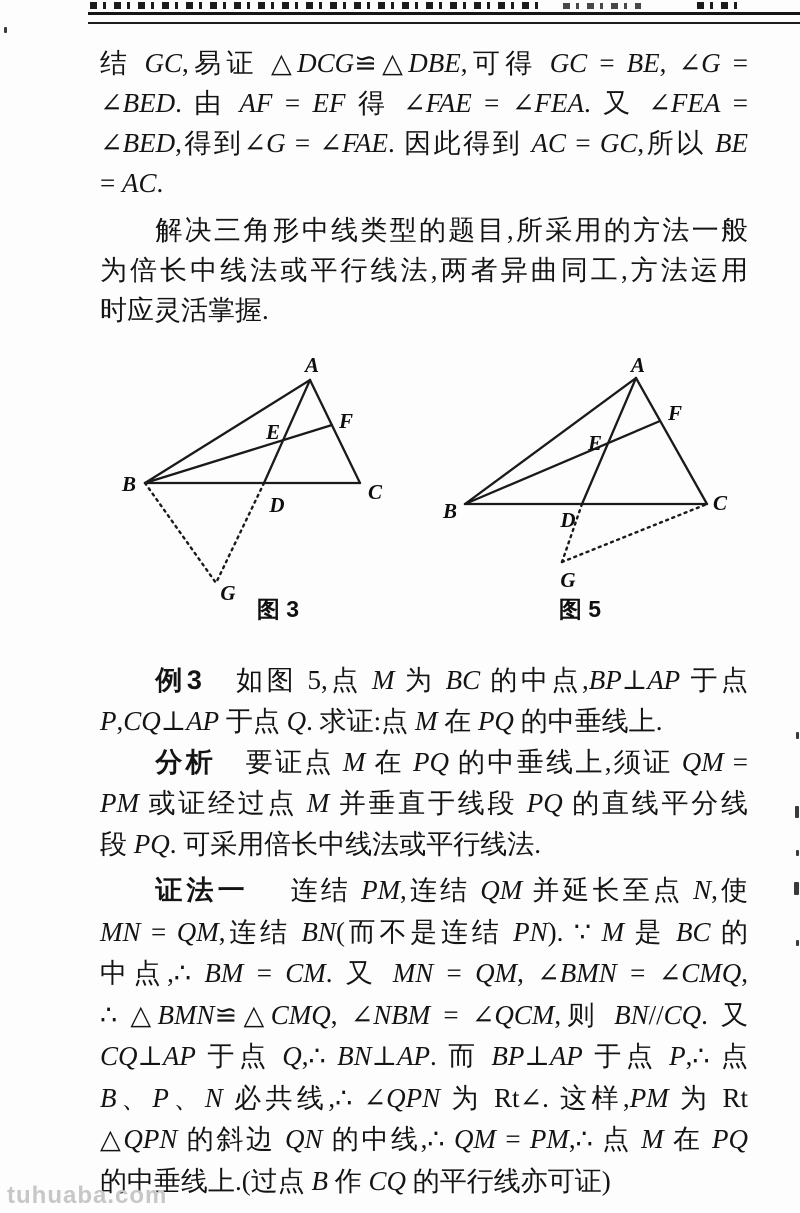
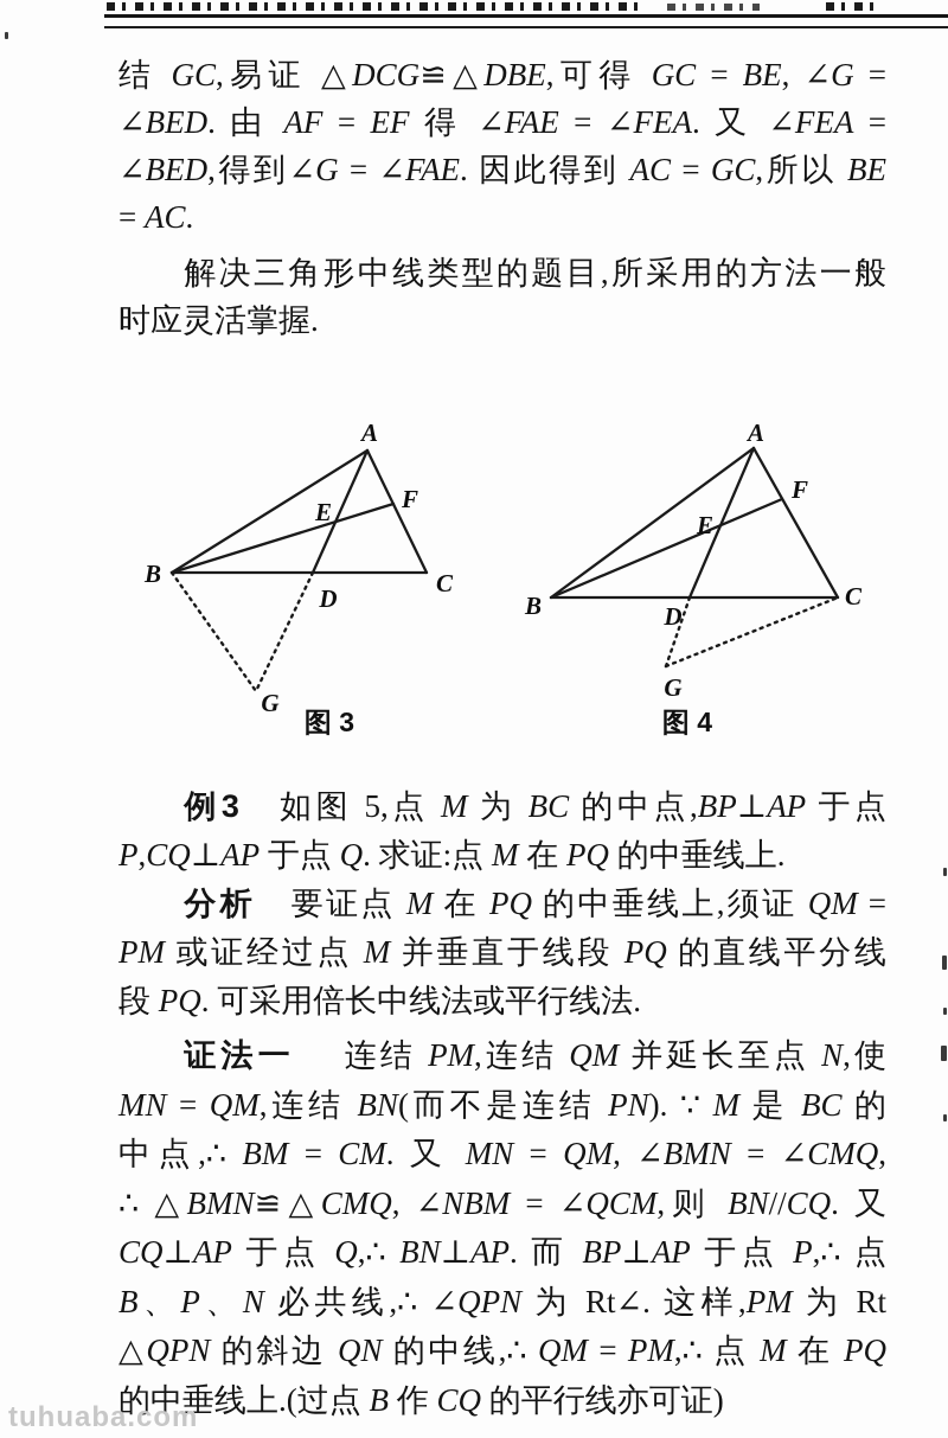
  结 GC,易证 △DCG≌△DBE,可得 GC = BE, ∠G =
  ∠BED. 由 AF = EF 得 ∠FAE = ∠FEA. 又 ∠FEA =
  ∠BED,得到∠G = ∠FAE. 因此得到 AC = GC,所以 BE
  = AC.
  解决三角形中线类型的题目,所采用的方法一般
- 为倍长中线法或平行线法,两者异曲同工,方法运用
  时应灵活掌握.
  A
  B
  C
  D
  E
  F
  G
  图 3
  A
  B
  C
  D
  E
  F
  G
- 图 5
+ 图 4
  例3 如图 5,点 M 为 BC 的中点,BP⊥AP 于点
  P,CQ⊥AP 于点 Q. 求证:点 M 在 PQ 的中垂线上.
  分析 要证点 M 在 PQ 的中垂线上,须证 QM =
  PM 或证经过点 M 并垂直于线段 PQ 的直线平分线
  段 PQ. 可采用倍长中线法或平行线法.
  证法一 连结 PM,连结 QM 并延长至点 N,使
  MN = QM,连结 BN(而不是连结 PN). ∵ M 是 BC 的
  中点,∴ BM = CM. 又 MN = QM, ∠BMN = ∠CMQ,
  ∴ △BMN≌△CMQ, ∠NBM = ∠QCM,则 BN//CQ. 又
  CQ⊥AP 于点 Q,∴ BN⊥AP. 而 BP⊥AP 于点 P,∴ 点
  B、P、N 必共线,∴ ∠QPN 为 Rt∠. 这样,PM 为 Rt
  △QPN 的斜边 QN 的中线,∴ QM = PM,∴ 点 M 在 PQ
  的中垂线上.(过点 B 作 CQ 的平行线亦可证)
  tuhuaba.com
